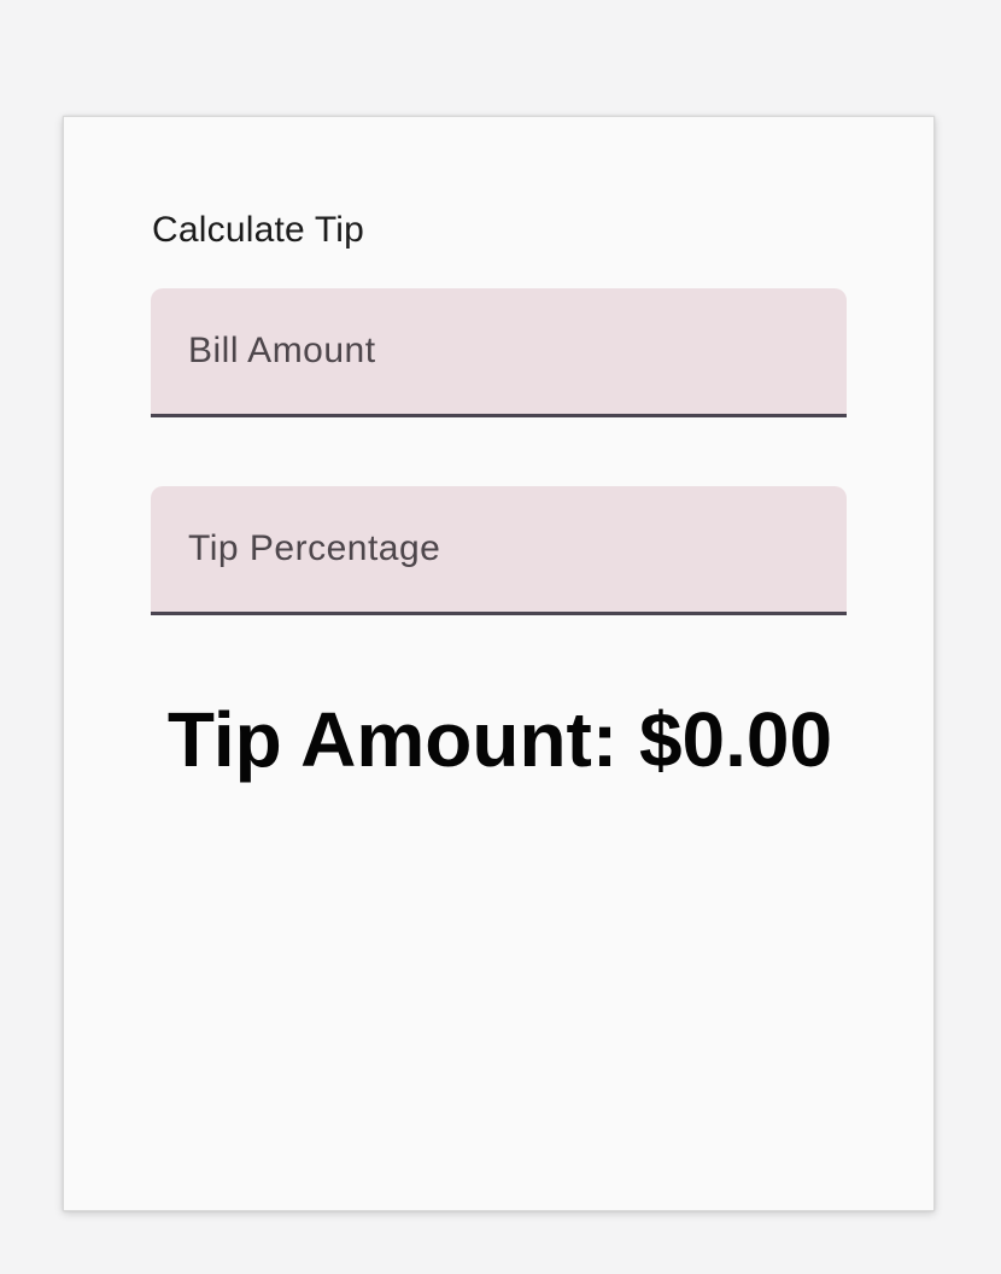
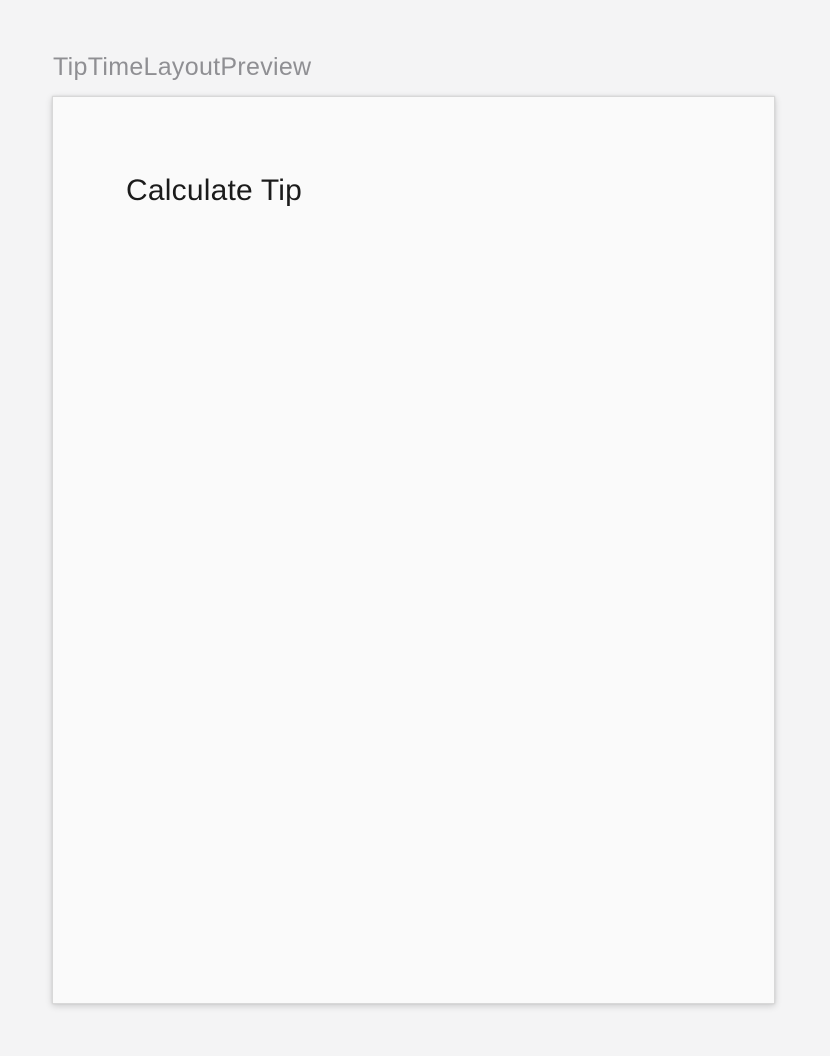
+ TipTimeLayoutPreview
  Calculate Tip
- Bill Amount
- Tip Percentage
- Tip Amount: $0.00
